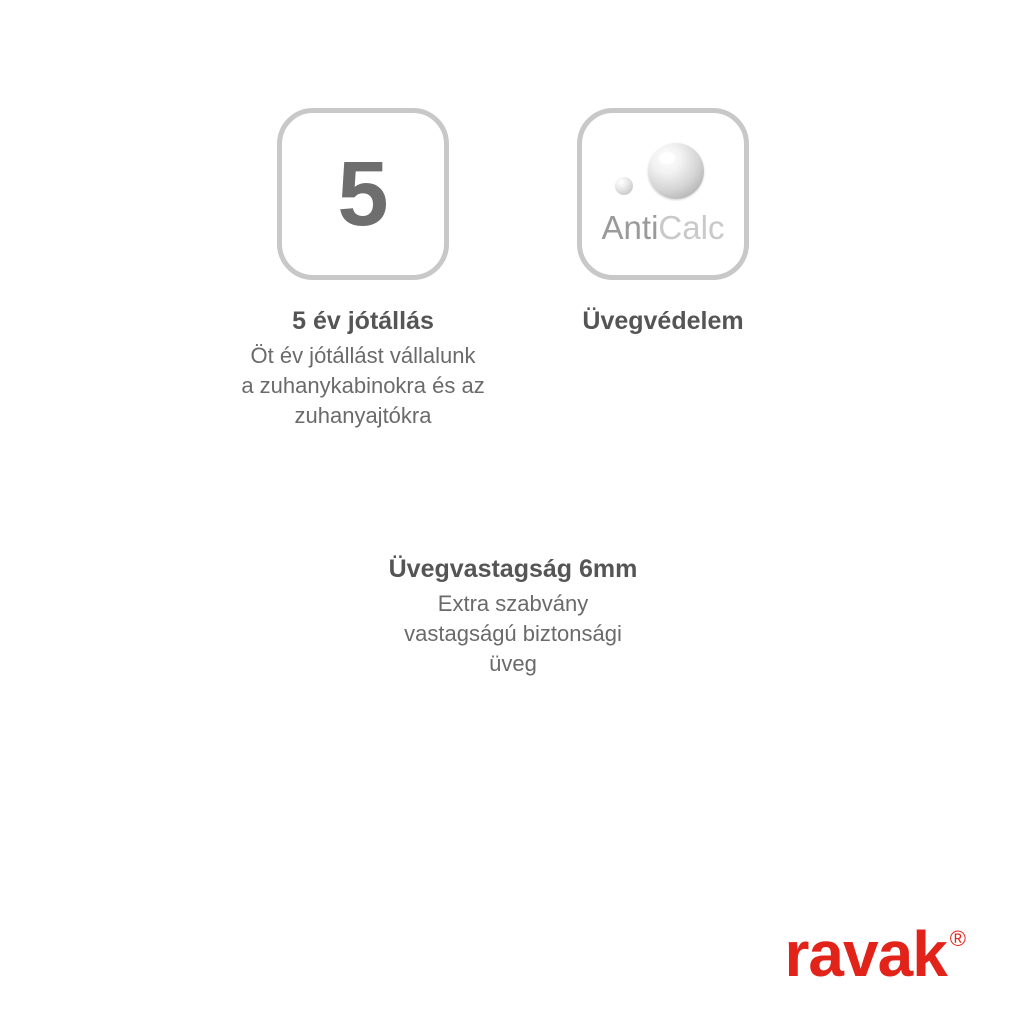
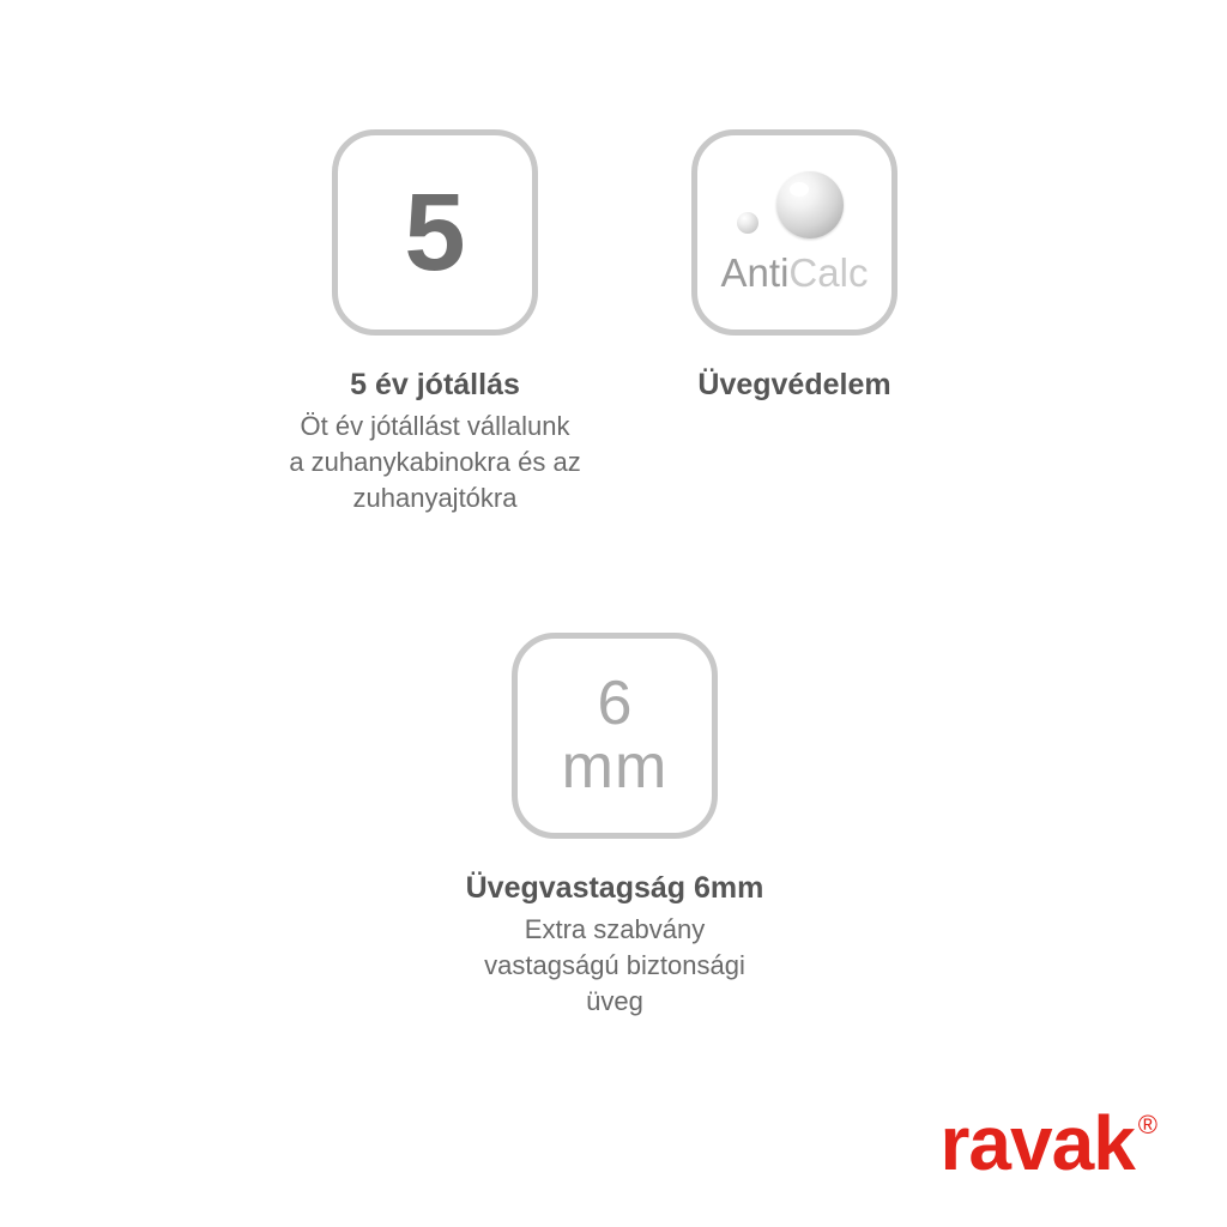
  5
  5 év jótállás
  Öt év jótállást vállalunk
  a zuhanykabinokra és az
  zuhanyajtókra
  AntiCalc
  Üvegvédelem
+ 6
+ mm
  Üvegvastagság 6mm
  Extra szabvány
  vastagságú biztonsági
  üveg
  ravak
  ®
